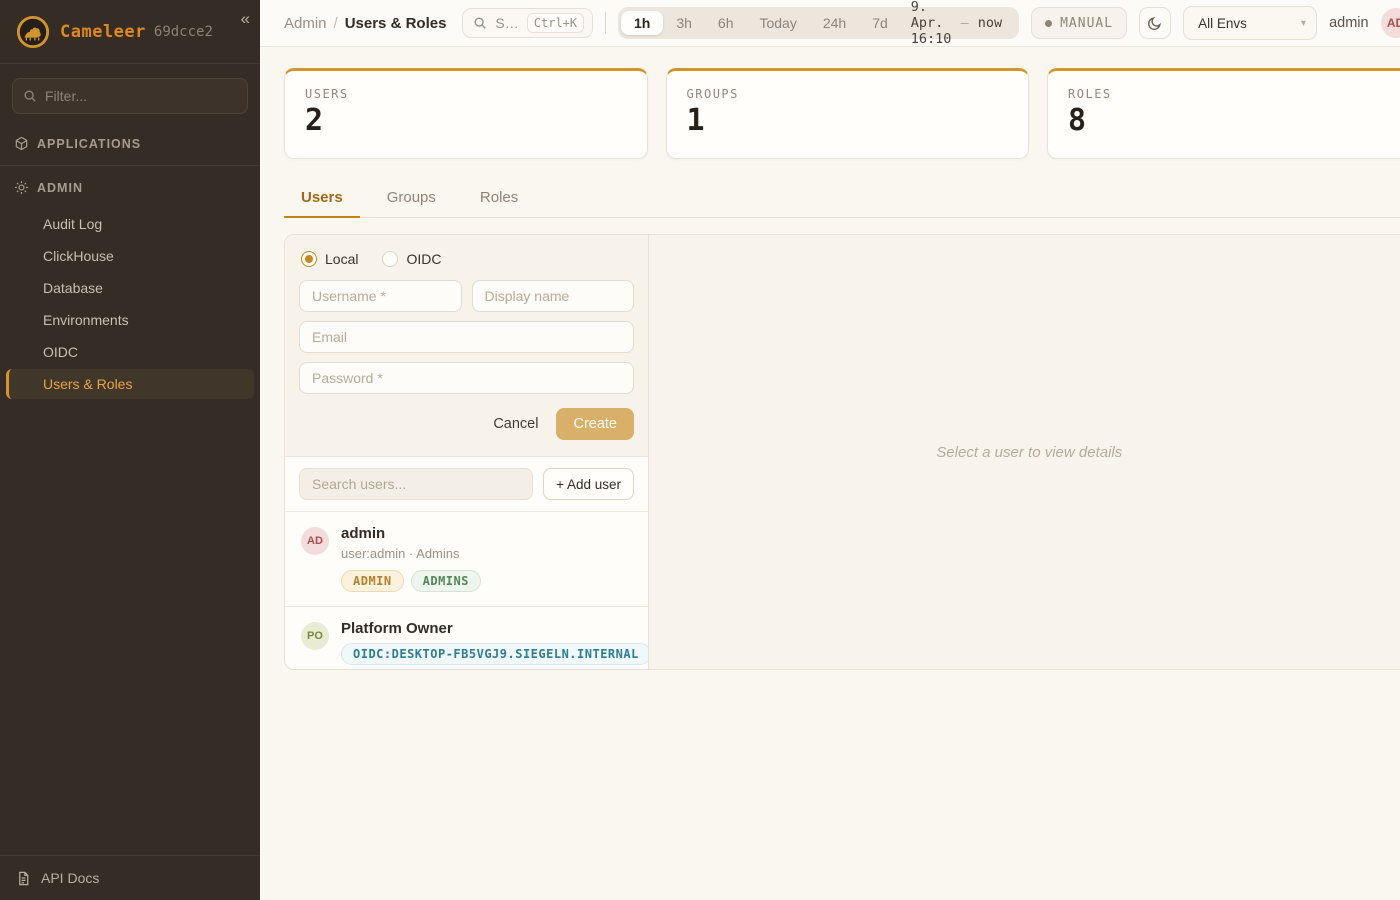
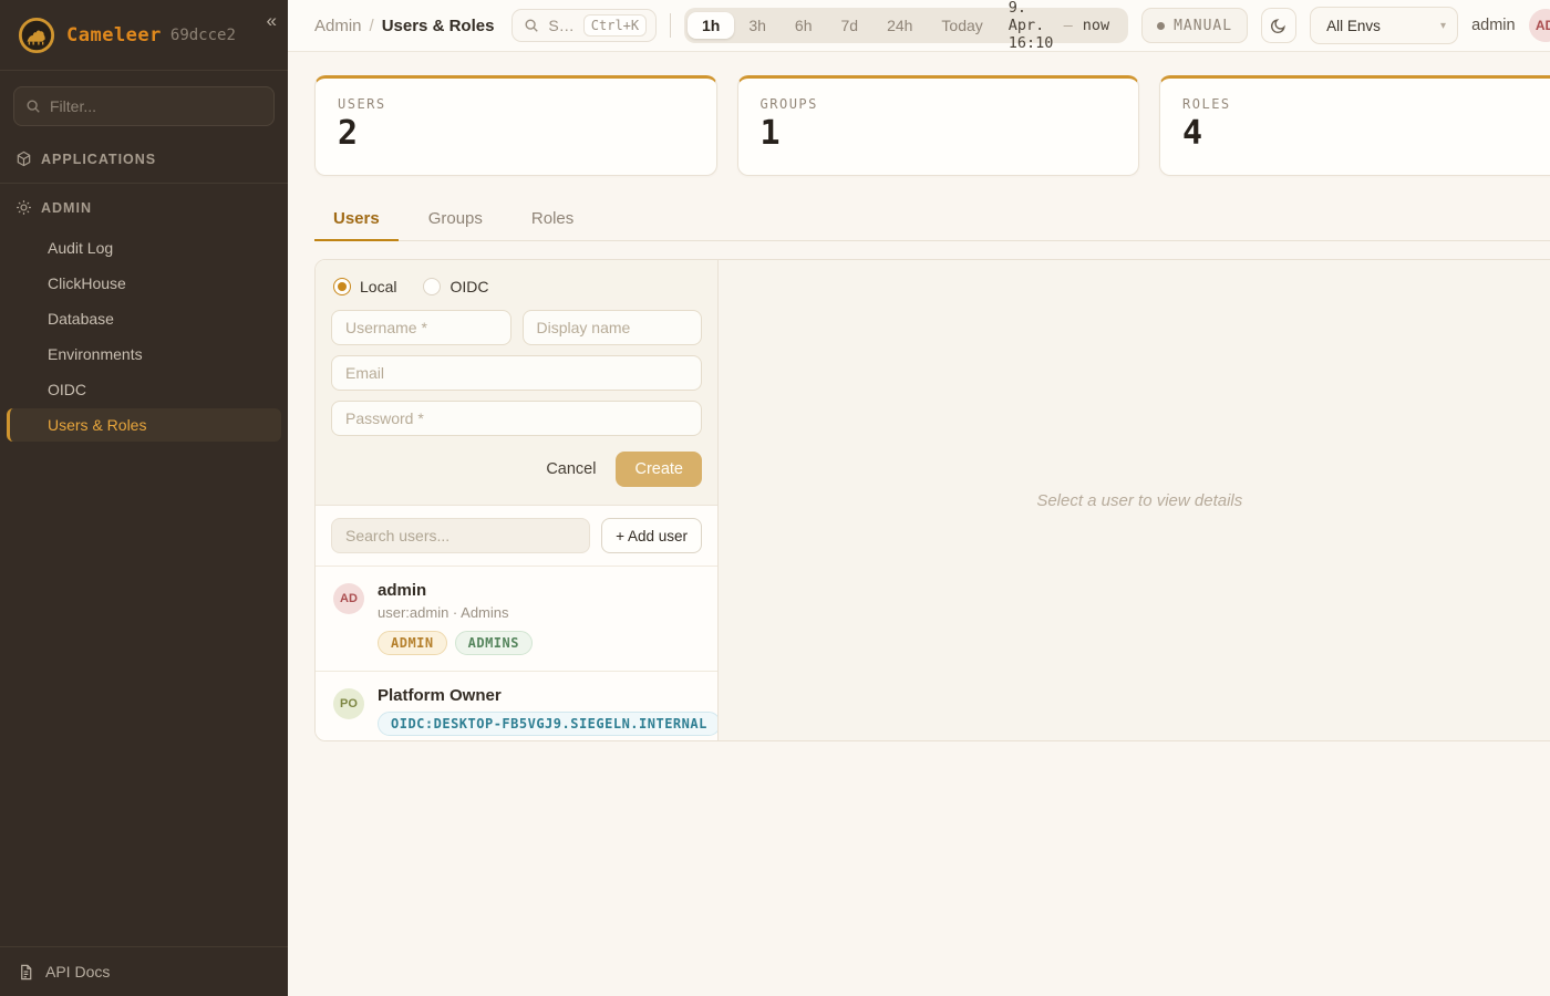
  «
  Cameleer
  69dcce2
  Filter...
  APPLICATIONS
  ADMIN
  Audit Log
  ClickHouse
  Database
  Environments
  OIDC
  Users & Roles
  API Docs
  Admin
  /
  Users & Roles
  S…
  Ctrl+K
  1h
  3h
  6h
- Today
+ 7d
  24h
- 7d
+ Today
  9. Apr. 16:10
  —
  now
  MANUAL
  All Envs
  ▾
  admin
  USERS
  2
  GROUPS
  1
  ROLES
- 8
+ 4
  Users
  Groups
  Roles
  Local
  OIDC
  Username *
  Display name
  Email
  Password *
  Cancel
  Create
  Search users...
  + Add user
  AD
  admin
  user:admin · Admins
  ADMIN
  ADMINS
  PO
  Platform Owner
  OIDC:DESKTOP-FB5VGJ9.SIEGELN.INTERNAL
  Select a user to view details
